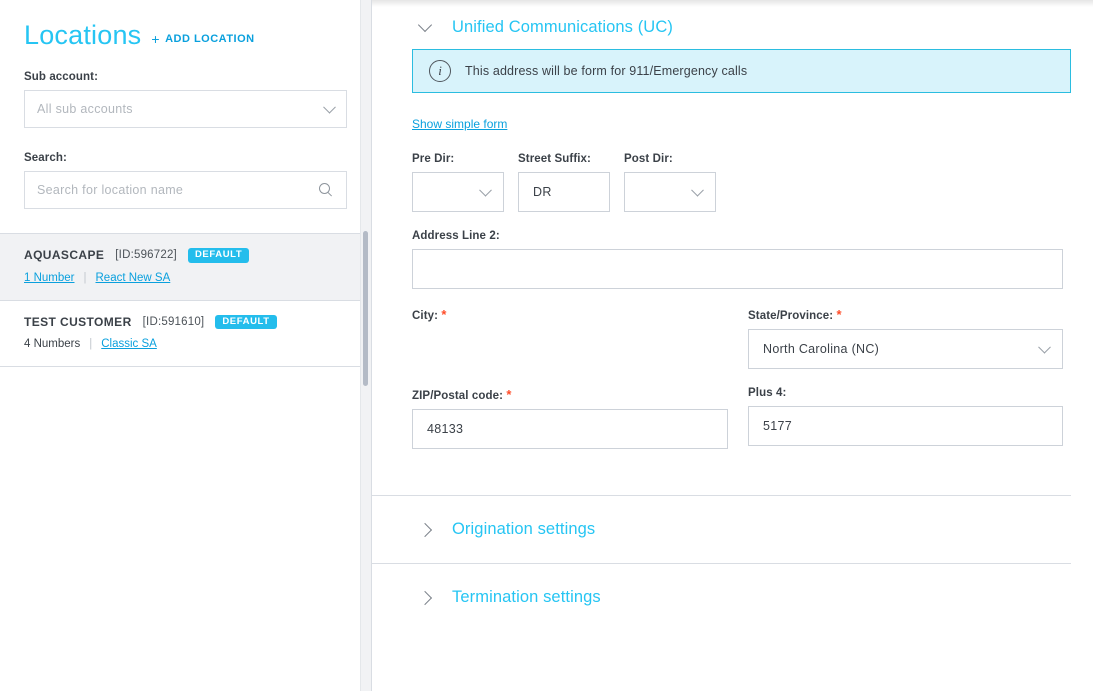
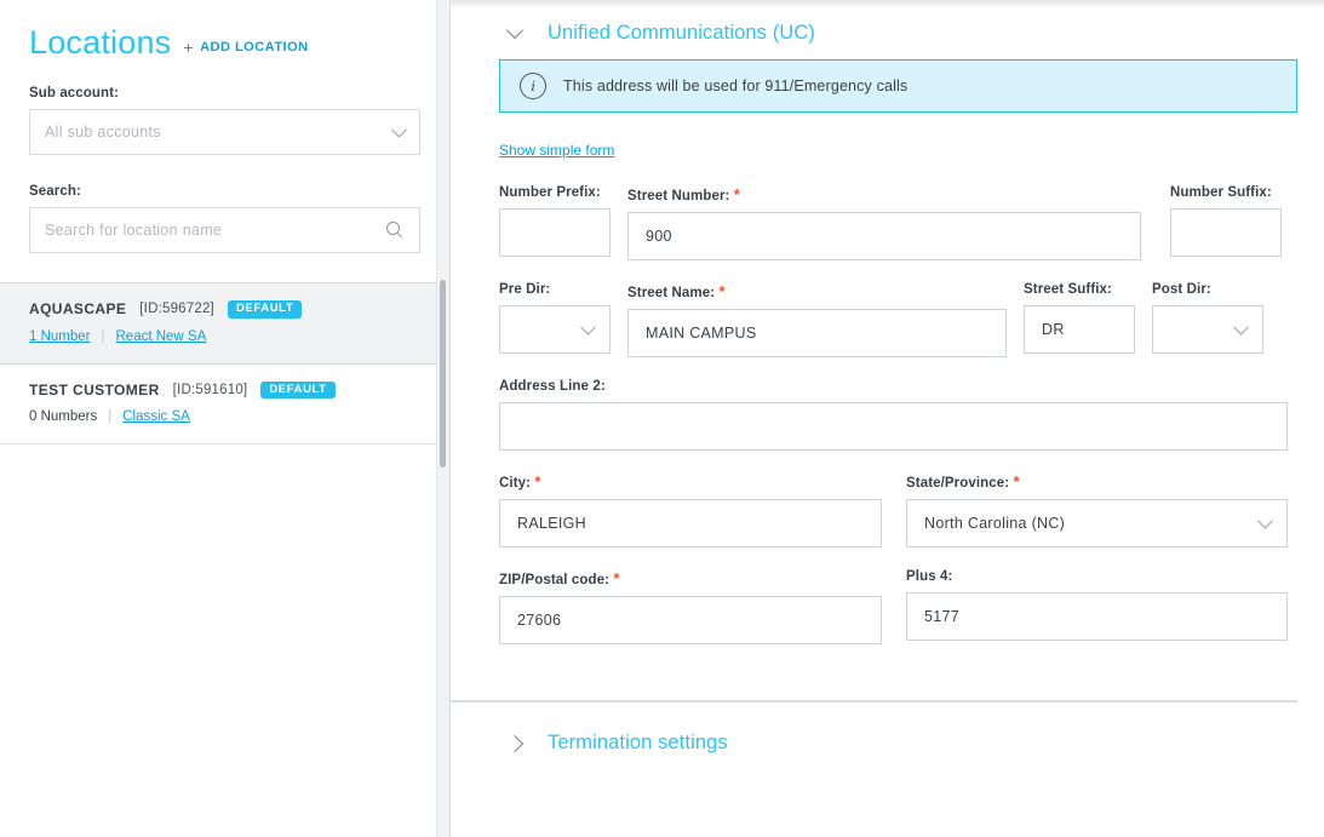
  Locations
  +
  ADD LOCATION
  Sub account:
  All sub accounts
  Search:
  Search for location name
  AQUASCAPE
  [ID:596722]
  DEFAULT
  1 Number
  React New SA
  TEST CUSTOMER
  [ID:591610]
  DEFAULT
- 4 Numbers
+ 0 Numbers
  |
  Classic SA
  Unified Communications (UC)
  i
- This address will be form for 911/Emergency calls
+ This address will be used for 911/Emergency calls
  Show simple form
+ Number Prefix:
+ Street Number: *
+ 900
+ Number Suffix:
  Pre Dir:
+ Street Name: *
+ MAIN CAMPUS
  Street Suffix:
  DR
  Post Dir:
  Address Line 2:
  City: *
+ RALEIGH
  State/Province: *
  North Carolina (NC)
  ZIP/Postal code: *
- 48133
+ 27606
  Plus 4:
  5177
- Origination settings
  Termination settings
